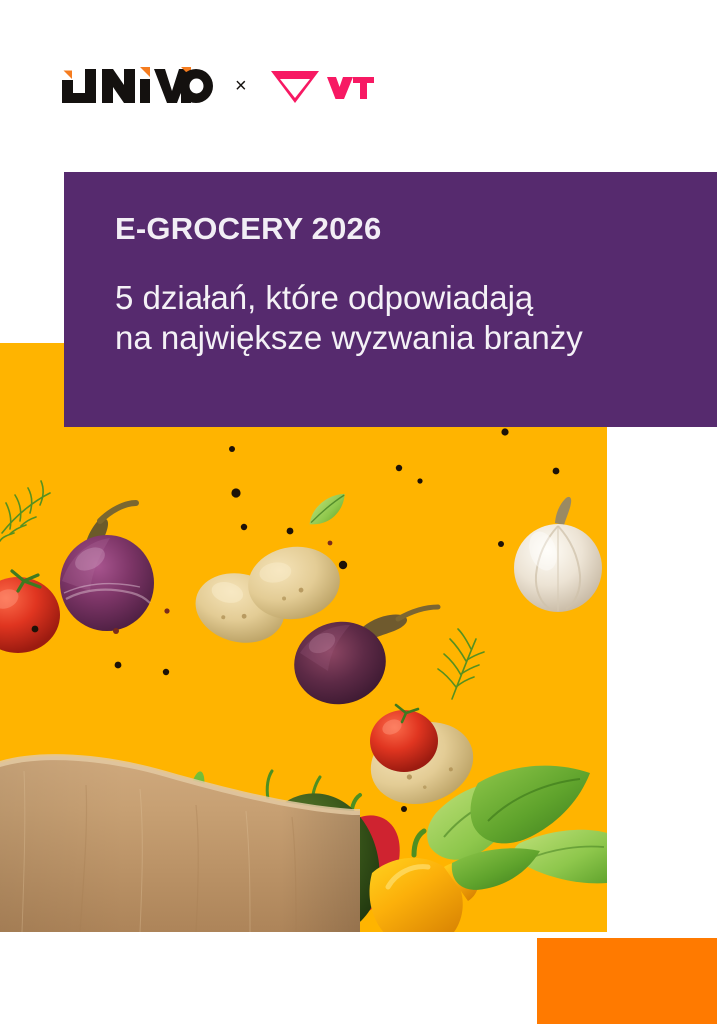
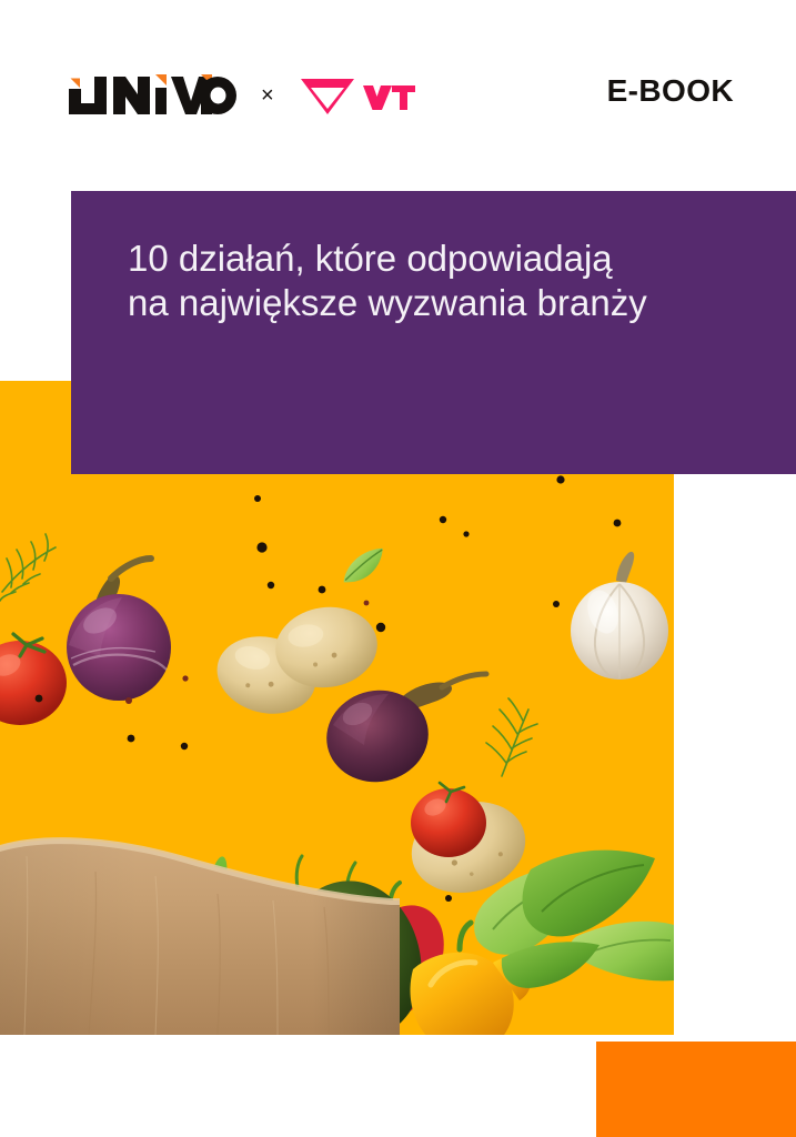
- E-GROCERY 2026
- 5 działań, które odpowiadają
+ 10 działań, które odpowiadają
  na największe wyzwania branży
  ×
+ E-BOOK
